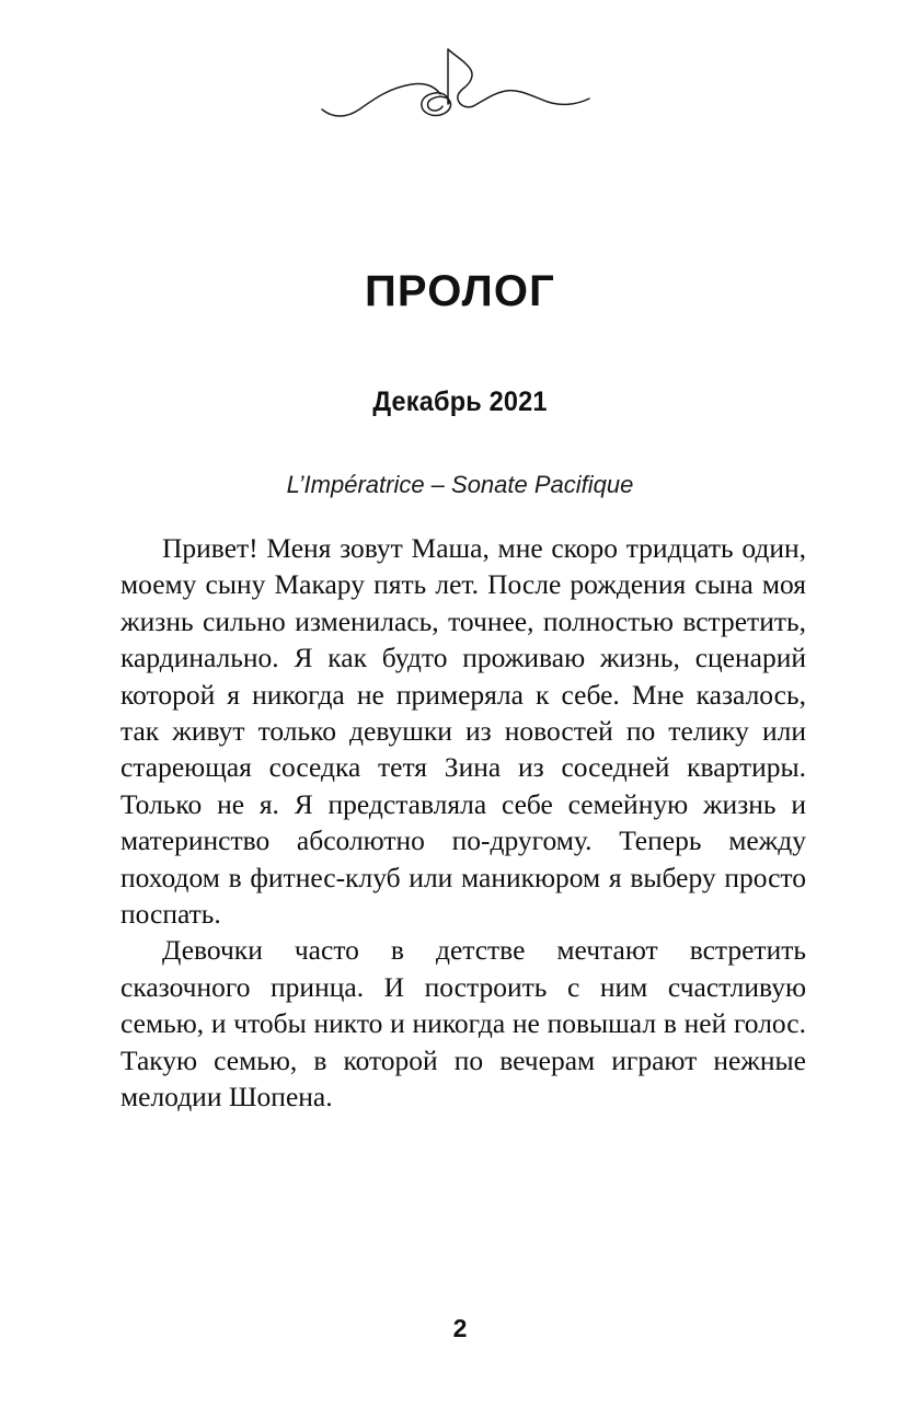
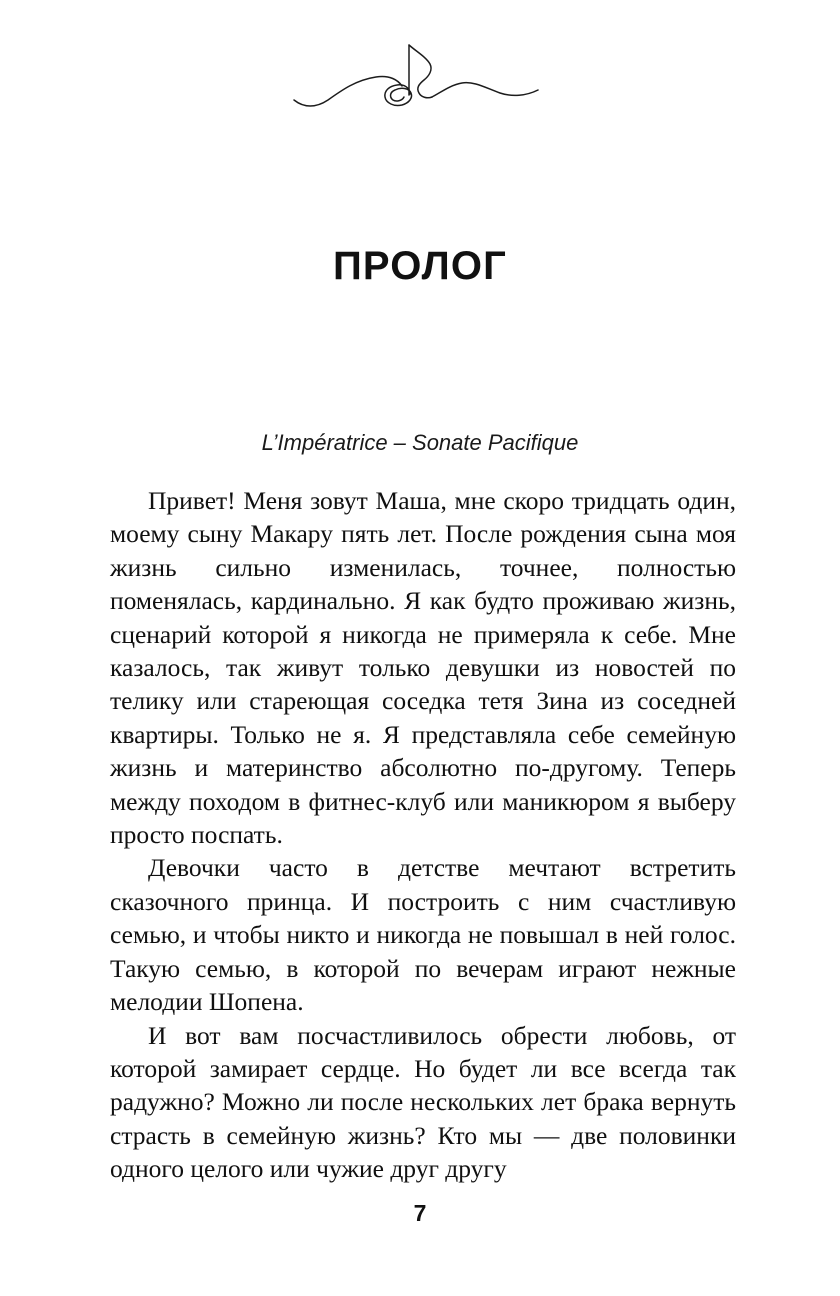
  ПРОЛОГ
- Декабрь 2021
  L’Impératrice – Sonate Pacifique
- Привет! Меня зовут Маша, мне скоро тридцать один, моему сыну Макару пять лет. После рождения сына моя жизнь сильно изменилась, точнее, полностью встретить, кардинально. Я как будто проживаю жизнь, сценарий которой я никогда не примеряла к себе. Мне казалось, так живут только девушки из новостей по телику или стареющая соседка тетя Зина из соседней квартиры. Только не я. Я представляла себе семейную жизнь и материнство абсолютно по-другому. Теперь между походом в фитнес-клуб или маникюром я выберу просто поспать.
+ Привет! Меня зовут Маша, мне скоро тридцать один, моему сыну Макару пять лет. После рождения сына моя жизнь сильно изменилась, точнее, полностью поменялась, кардинально. Я как будто проживаю жизнь, сценарий которой я никогда не примеряла к себе. Мне казалось, так живут только девушки из новостей по телику или стареющая соседка тетя Зина из соседней квартиры. Только не я. Я представляла себе семейную жизнь и материнство абсолютно по-другому. Теперь между походом в фитнес-клуб или маникюром я выберу просто поспать.
  Девочки часто в детстве мечтают встретить сказочного принца. И построить с ним счастливую семью, и чтобы никто и никогда не повышал в ней голос. Такую семью, в которой по вечерам играют нежные мелодии Шопена.
+ И вот вам посчастливилось обрести любовь, от которой замирает сердце. Но будет ли все всегда так радужно? Можно ли после нескольких лет брака вернуть страсть в семейную жизнь? Кто мы — две половинки одного целого или чужие друг другу
- 2
+ 7
